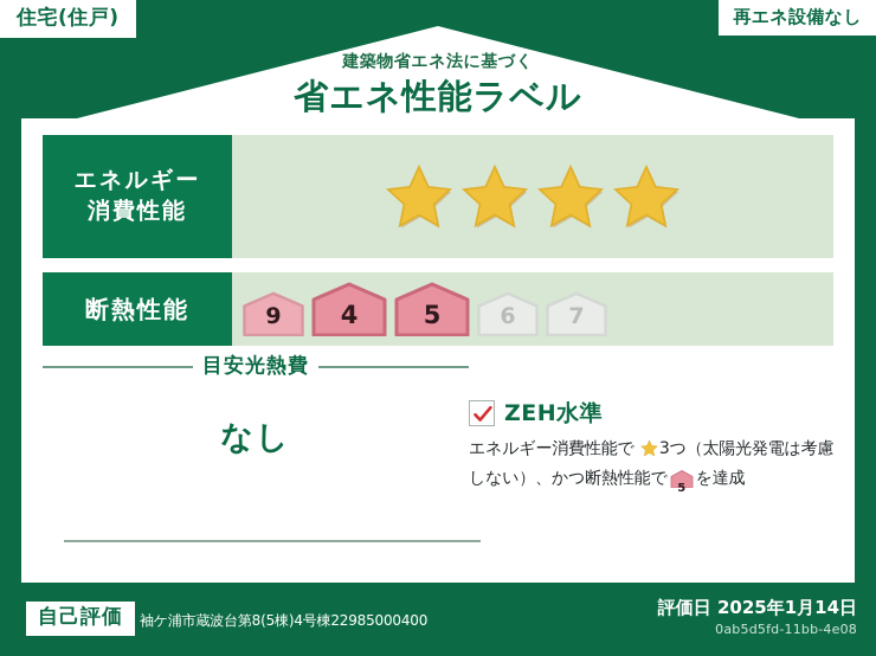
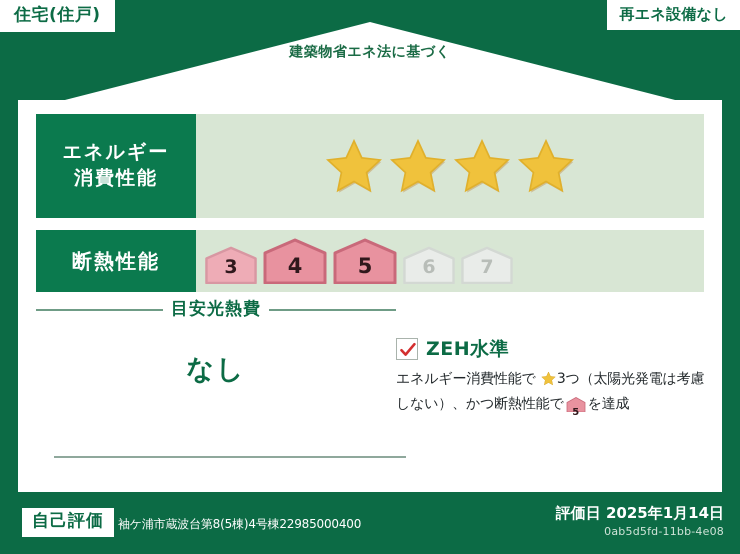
  住宅(住戸)
  再エネ設備なし
  建築物省エネ法に基づく
- 省エネ性能ラベル
  エネルギー
  消費性能
  断熱性能
- 9
+ 3
  4
  5
  6
  7
  目安光熱費
  なし
  ZEH水準
  エネルギー消費性能で 3つ（太陽光発電は考慮しない）、かつ断熱性能で
  5
  を達成
  自己評価
  袖ケ浦市蔵波台第8(5棟)4号棟22985000400
  評価日 2025年1月14日
  0ab5d5fd-11bb-4e08
